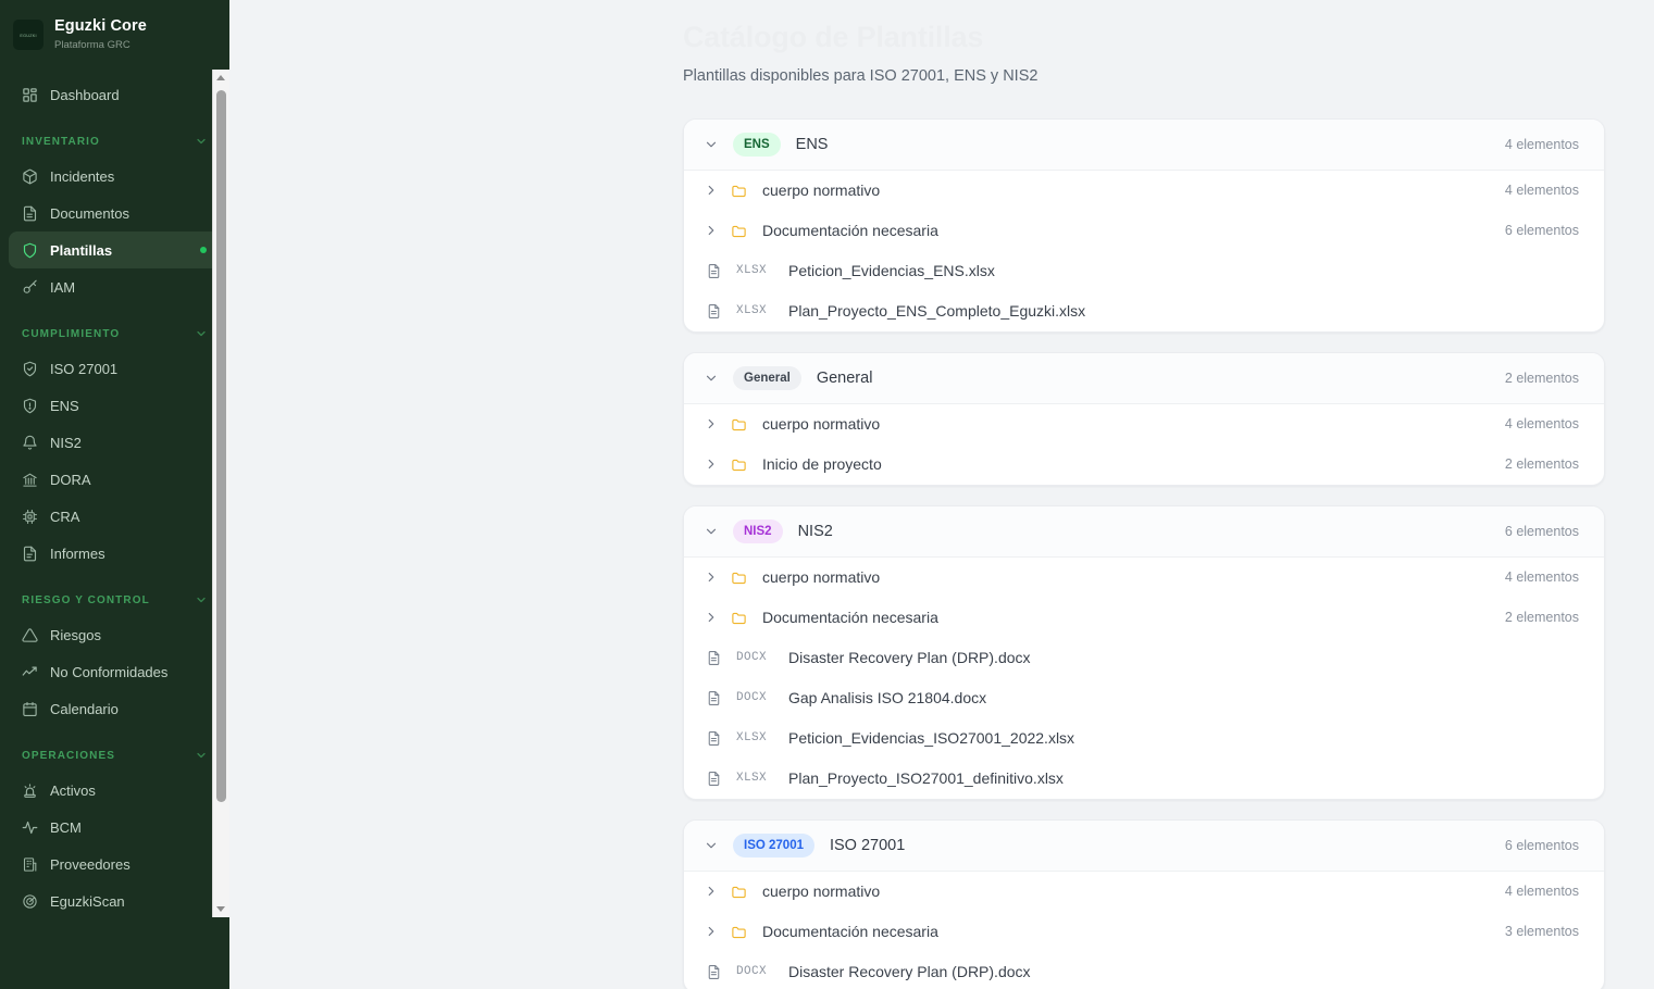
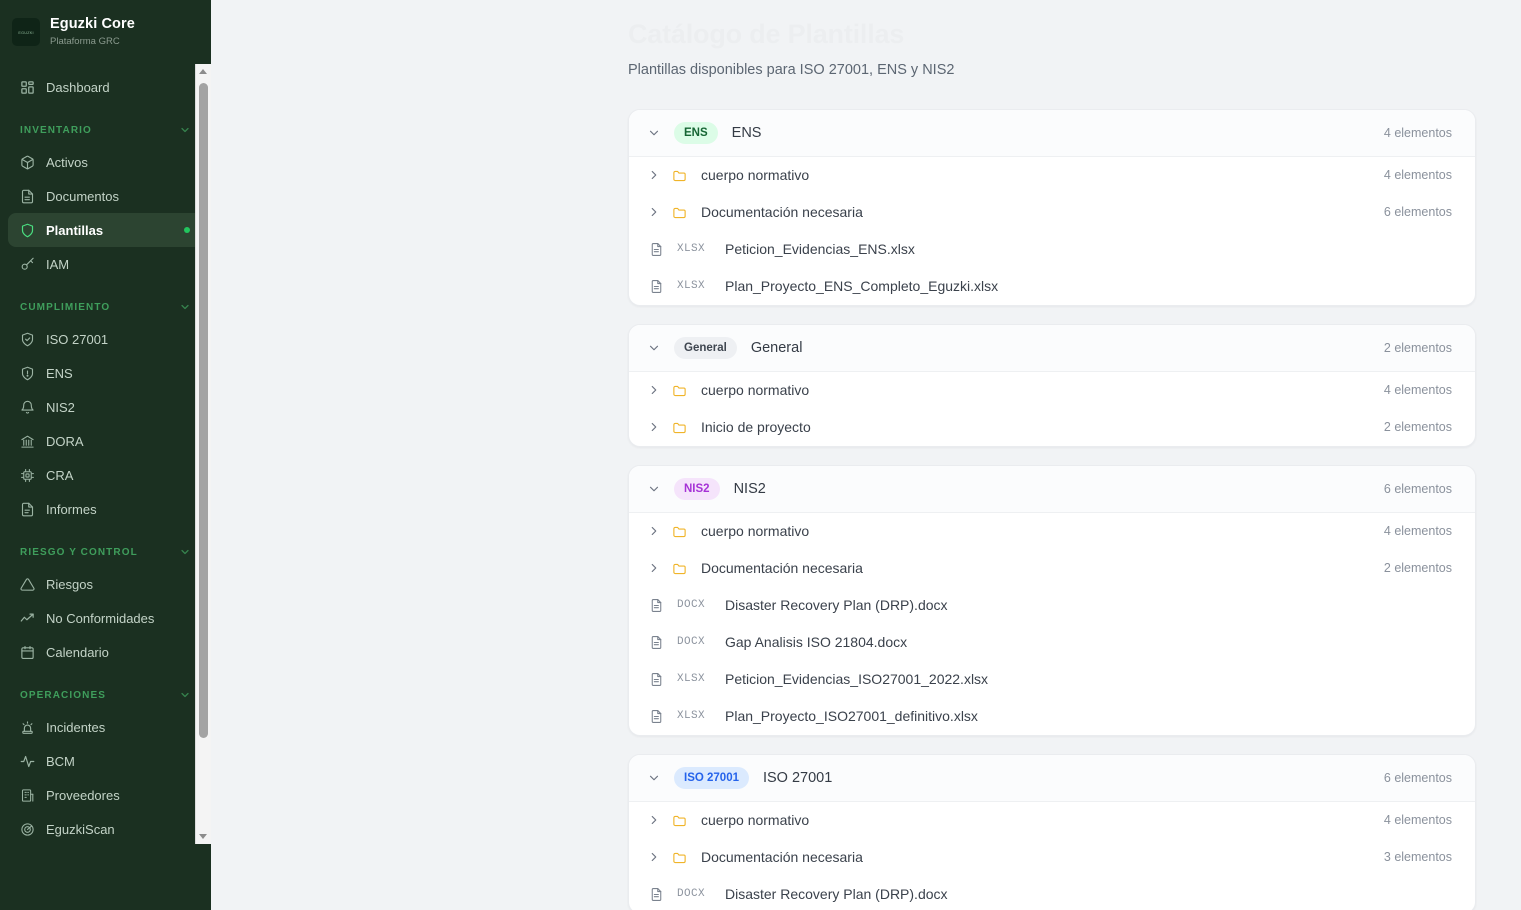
  Eguzki Core
  Plataforma GRC
  Dashboard
  INVENTARIO
- Incidentes
+ Activos
  Documentos
  Plantillas
  IAM
  CUMPLIMIENTO
  ISO 27001
  ENS
  NIS2
  DORA
  CRA
  Informes
  RIESGO Y CONTROL
  Riesgos
  No Conformidades
  Calendario
  OPERACIONES
- Activos
+ Incidentes
  BCM
  Proveedores
  EguzkiScan
  Plantillas disponibles para ISO 27001, ENS y NIS2
  ENS
  ENS
  4 elementos
  cuerpo normativo
  4 elementos
  Documentación necesaria
  6 elementos
  XLSX
  Peticion_Evidencias_ENS.xlsx
  XLSX
  Plan_Proyecto_ENS_Completo_Eguzki.xlsx
  General
  General
  2 elementos
  cuerpo normativo
  4 elementos
  Inicio de proyecto
  2 elementos
  NIS2
  NIS2
  6 elementos
  cuerpo normativo
  4 elementos
  Documentación necesaria
  2 elementos
  DOCX
  Disaster Recovery Plan (DRP).docx
  DOCX
  Gap Analisis ISO 21804.docx
  XLSX
  Peticion_Evidencias_ISO27001_2022.xlsx
  XLSX
  Plan_Proyecto_ISO27001_definitivo.xlsx
  ISO 27001
  ISO 27001
  6 elementos
  cuerpo normativo
  4 elementos
  Documentación necesaria
  3 elementos
  DOCX
  Disaster Recovery Plan (DRP).docx
